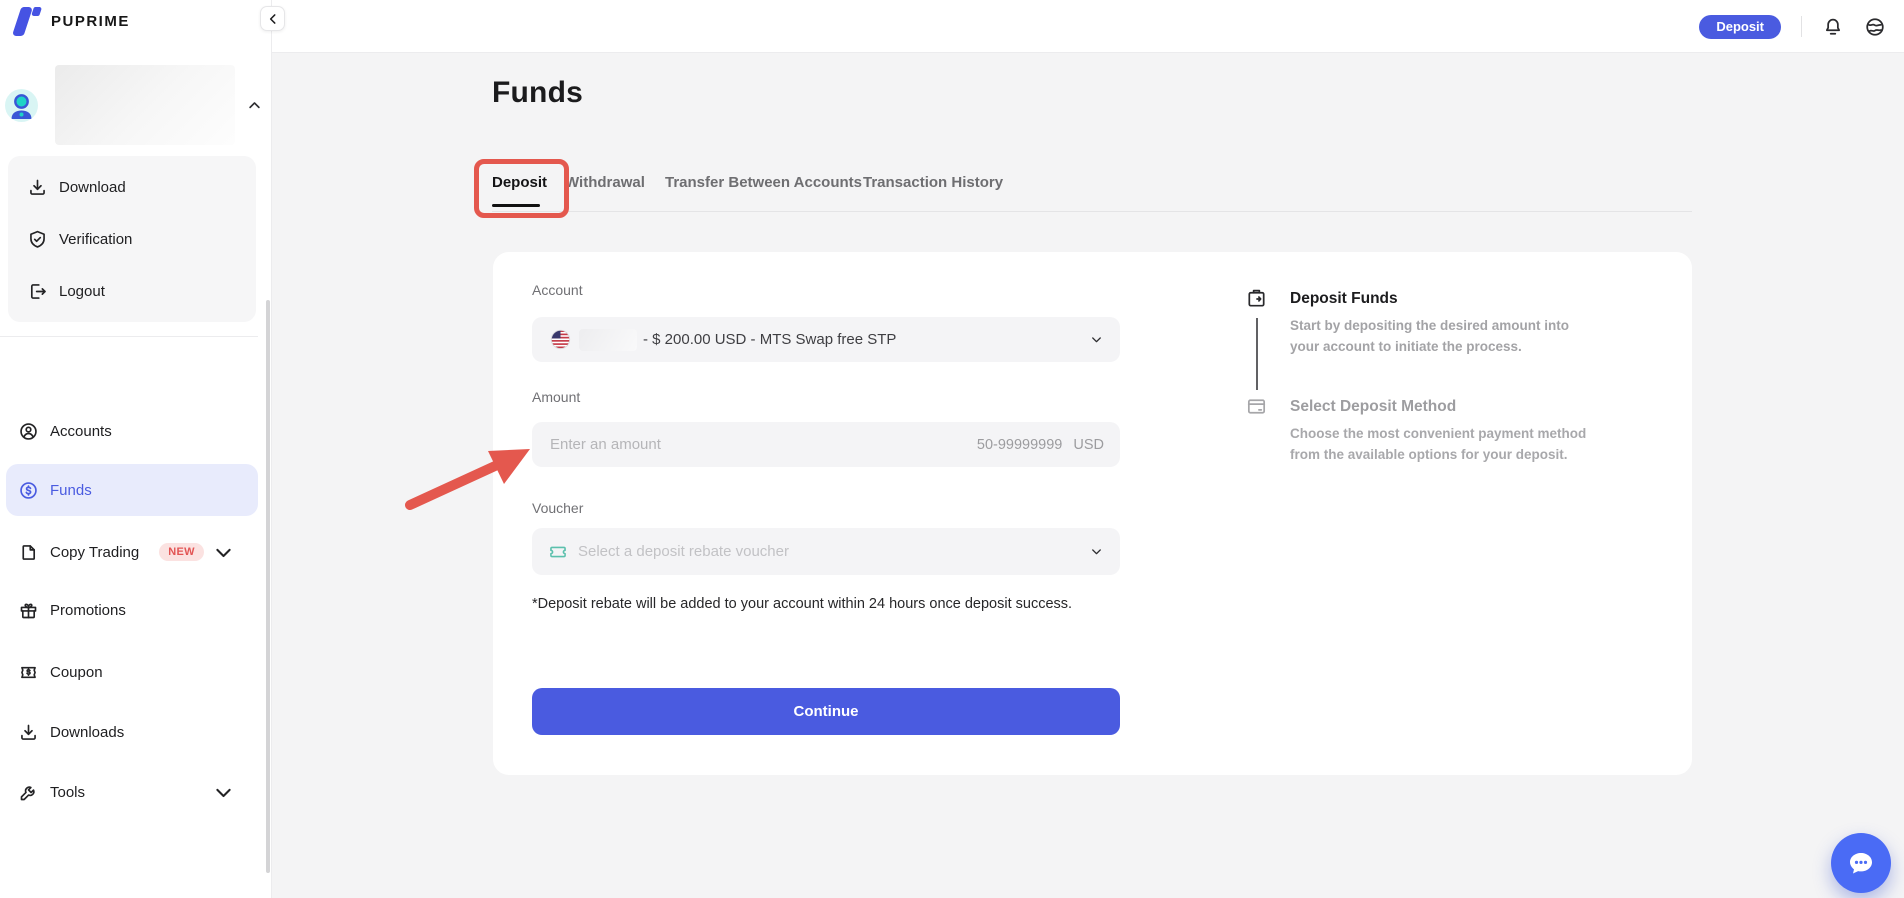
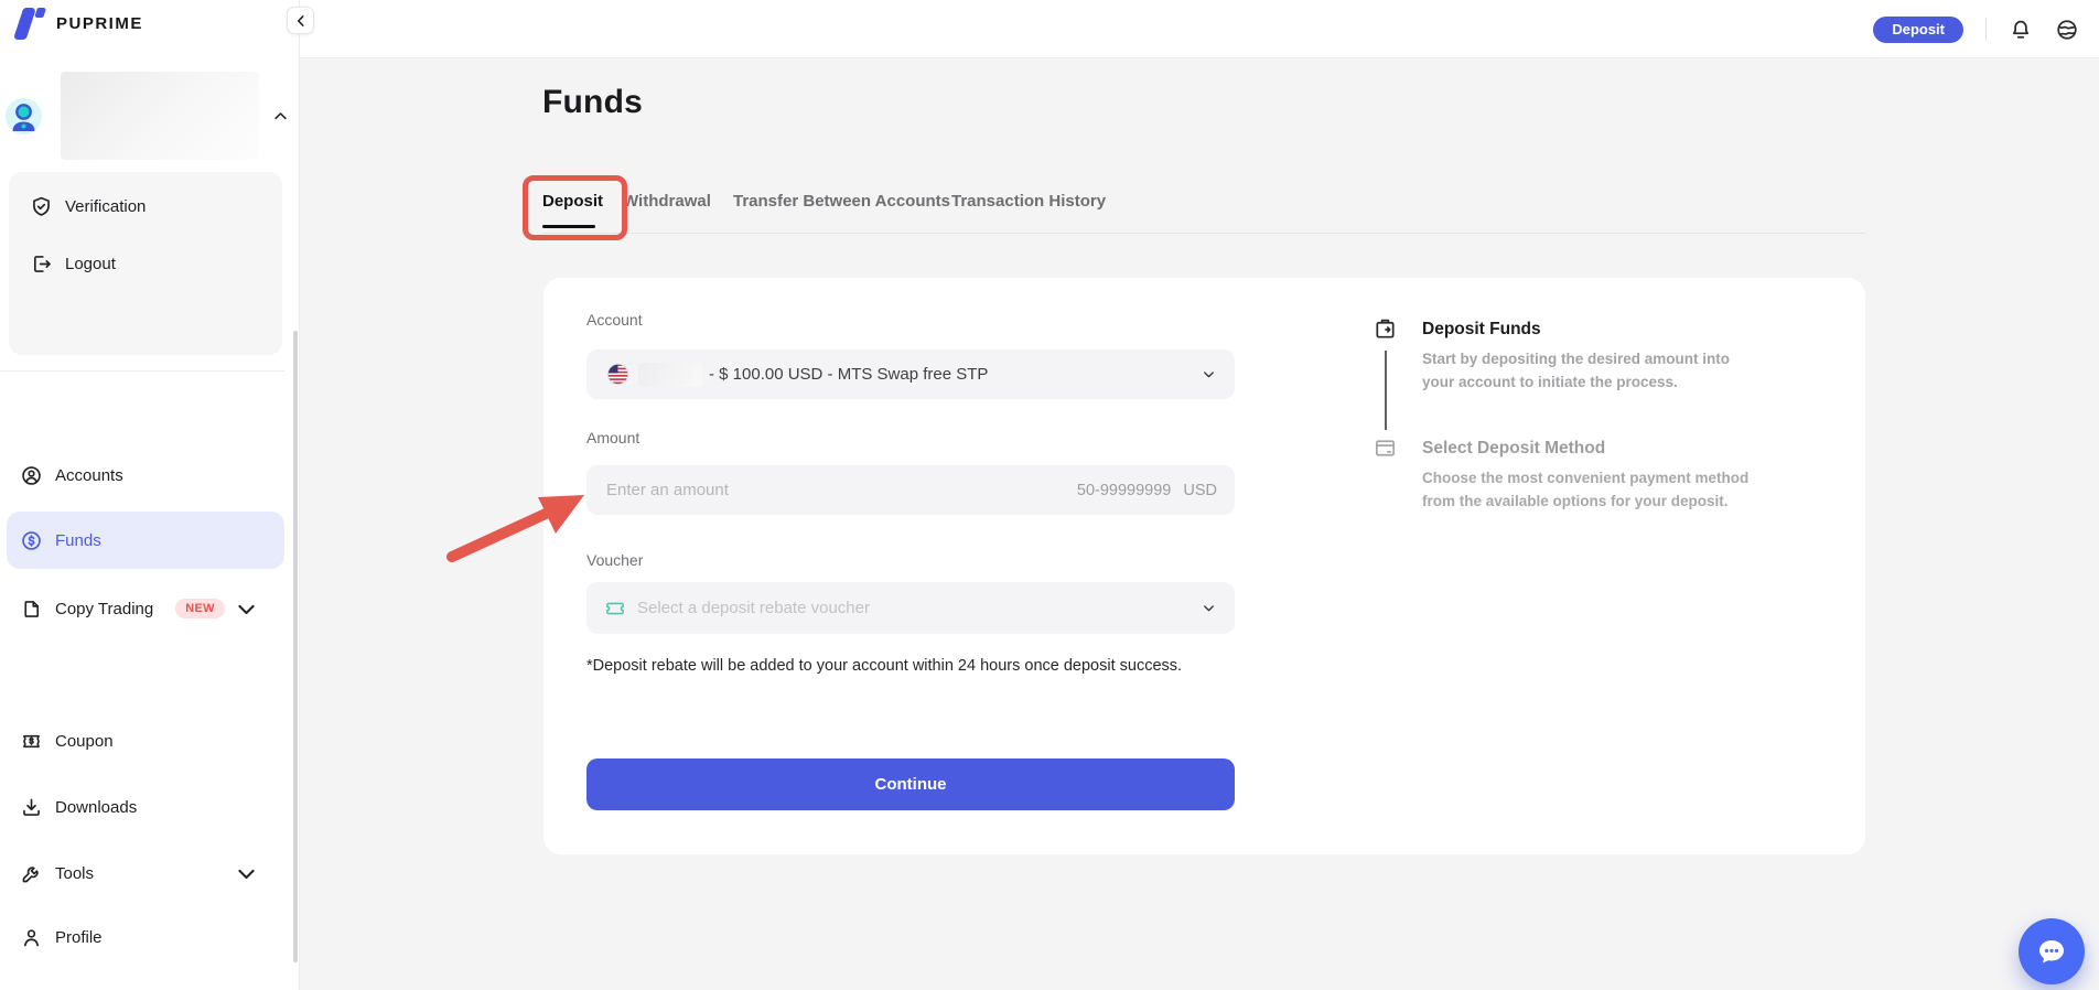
  PUPRIME
- Download
  Verification
  Logout
  Accounts
  Funds
  Copy Trading
  NEW
- Promotions
  Coupon
  Downloads
  Tools
+ Profile
  Deposit
  Funds
  Deposit
  Withdrawal
  Transfer Between Accounts
  Transaction History
  Account
- - $ 200.00 USD - MTS Swap free STP
+ - $ 100.00 USD - MTS Swap free STP
  Amount
  Enter an amount
  50-99999999
  USD
  Voucher
  Select a deposit rebate voucher
  *Deposit rebate will be added to your account within 24 hours once deposit success.
  Continue
  Deposit Funds
  Start by depositing the desired amount into your account to initiate the process.
  Select Deposit Method
  Choose the most convenient payment method from the available options for your deposit.
